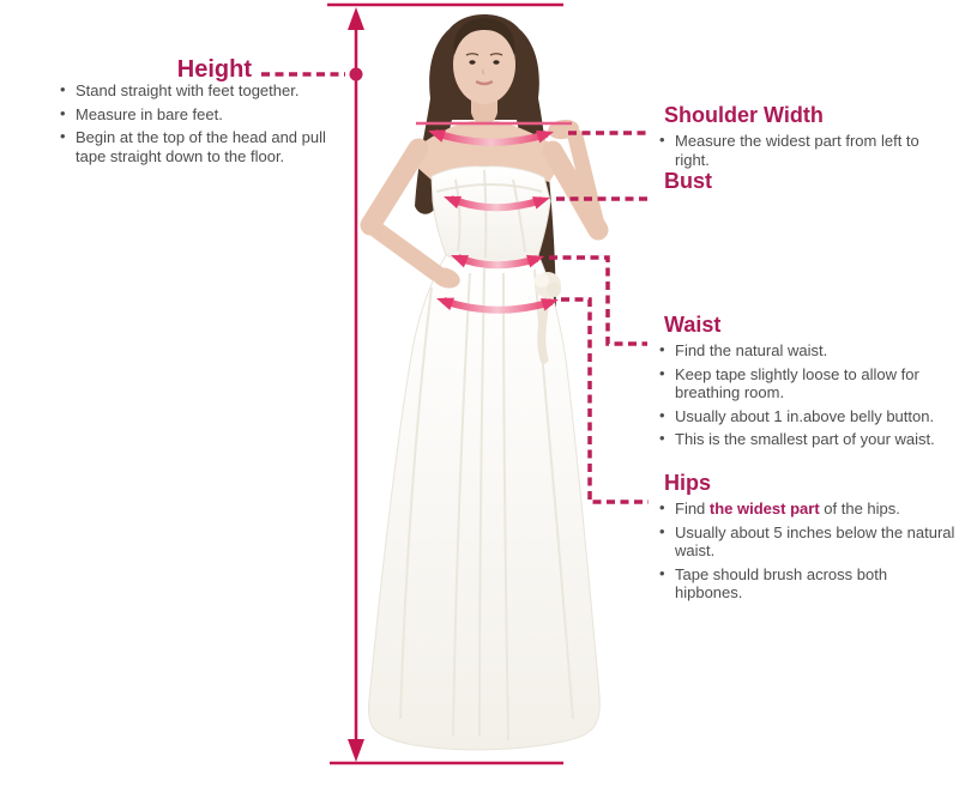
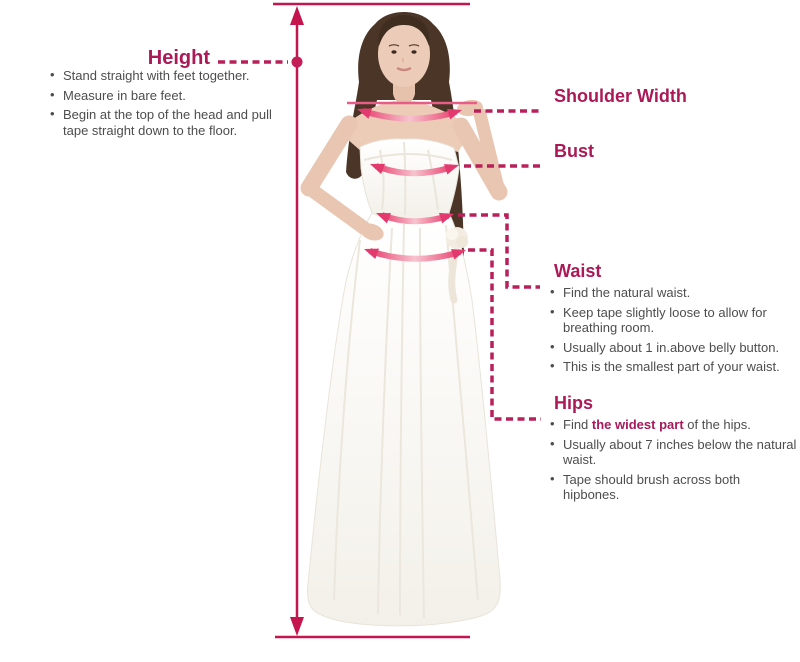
  Height
  Stand straight with feet together.
  Measure in bare feet.
  Begin at the top of the head and pull tape straight down to the floor.
  Shoulder Width
- Measure the widest part from left to right.
  Bust
  Waist
  Find the natural waist.
  Keep tape slightly loose to allow for breathing room.
  Usually about 1 in.above belly button.
  This is the smallest part of your waist.
  Hips
  Find the widest part of the hips.
- Usually about 5 inches below the natural waist.
+ Usually about 7 inches below the natural waist.
  Tape should brush across both hipbones.
